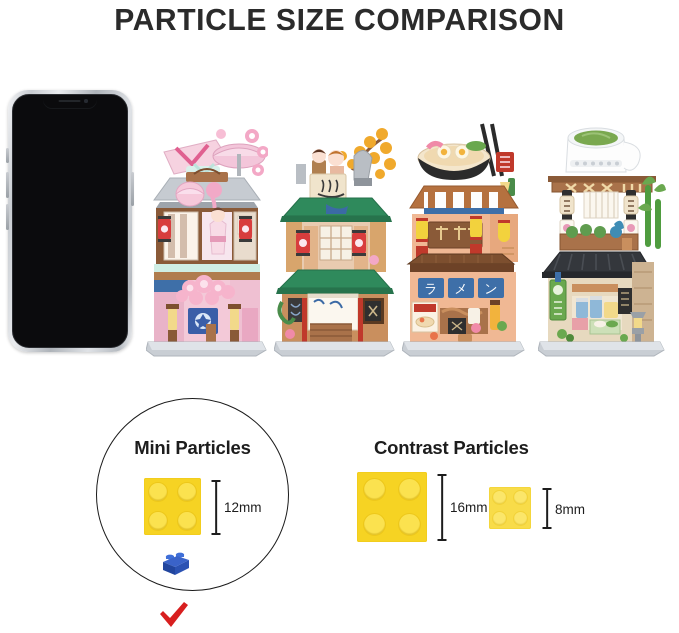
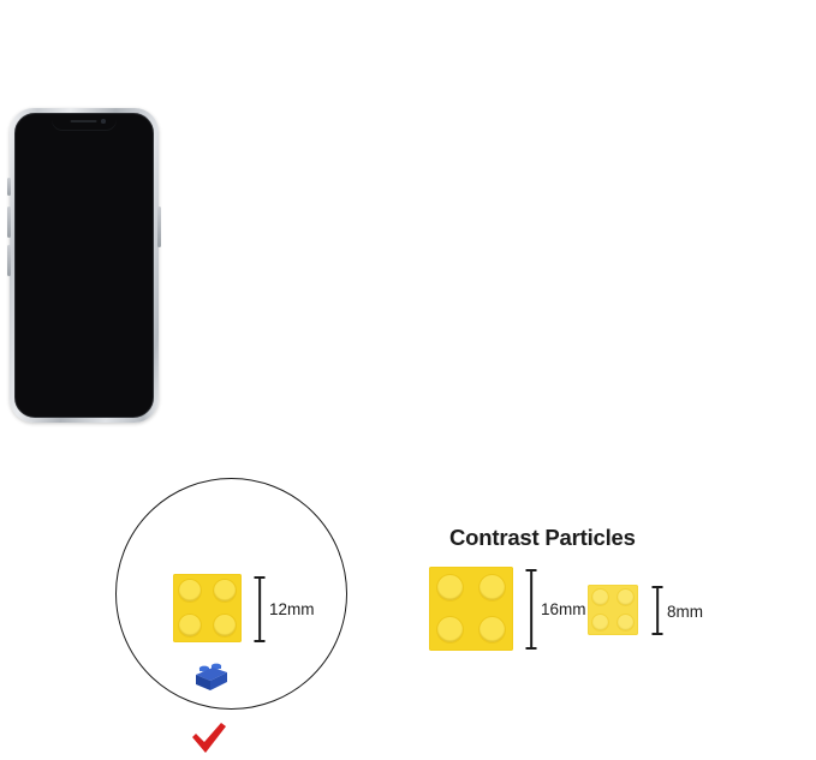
- PARTICLE SIZE COMPARISON
- ラ
- メ
- ン
- Mini Particles
  12mm
  Contrast Particles
  16mm
  8mm
